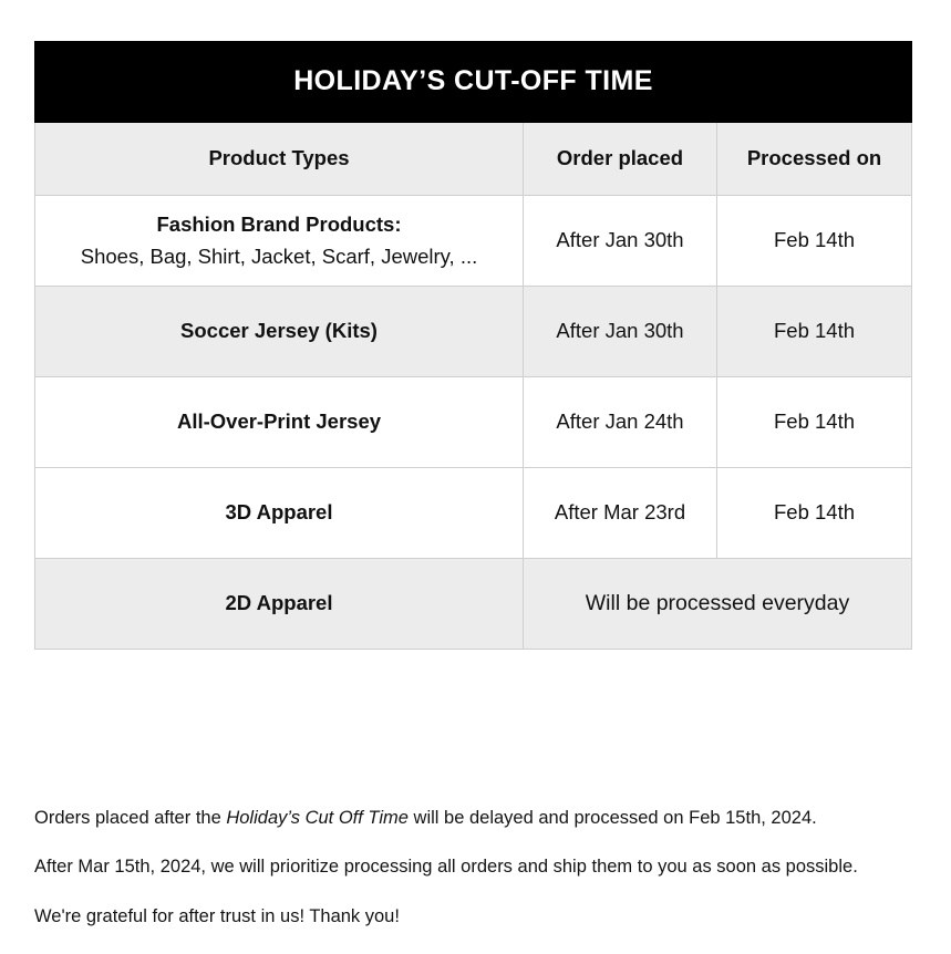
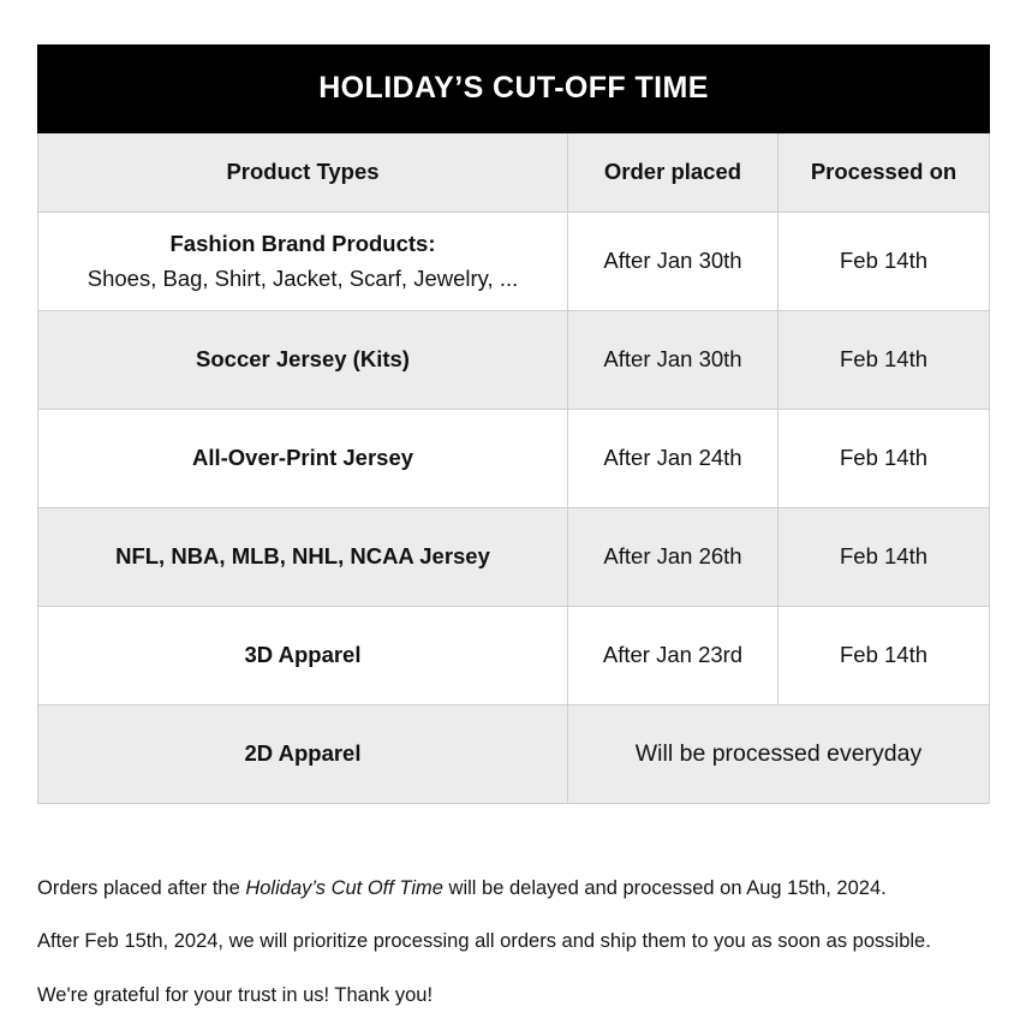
  HOLIDAY’S CUT-OFF TIME
  Product Types	Order placed	Processed on
  Fashion Brand Products: Shoes, Bag, Shirt, Jacket, Scarf, Jewelry, ...	After Jan 30th	Feb 14th
  Soccer Jersey (Kits)	After Jan 30th	Feb 14th
  All-Over-Print Jersey	After Jan 24th	Feb 14th
+ NFL, NBA, MLB, NHL, NCAA Jersey	After Jan 26th	Feb 14th
- 3D Apparel	After Mar 23rd	Feb 14th
+ 3D Apparel	After Jan 23rd	Feb 14th
  2D Apparel	Will be processed everyday
- Orders placed after the Holiday’s Cut Off Time will be delayed and processed on Feb 15th, 2024.
+ Orders placed after the Holiday’s Cut Off Time will be delayed and processed on Aug 15th, 2024.
- After Mar 15th, 2024, we will prioritize processing all orders and ship them to you as soon as possible.
+ After Feb 15th, 2024, we will prioritize processing all orders and ship them to you as soon as possible.
- We're grateful for after trust in us! Thank you!
+ We're grateful for your trust in us! Thank you!
